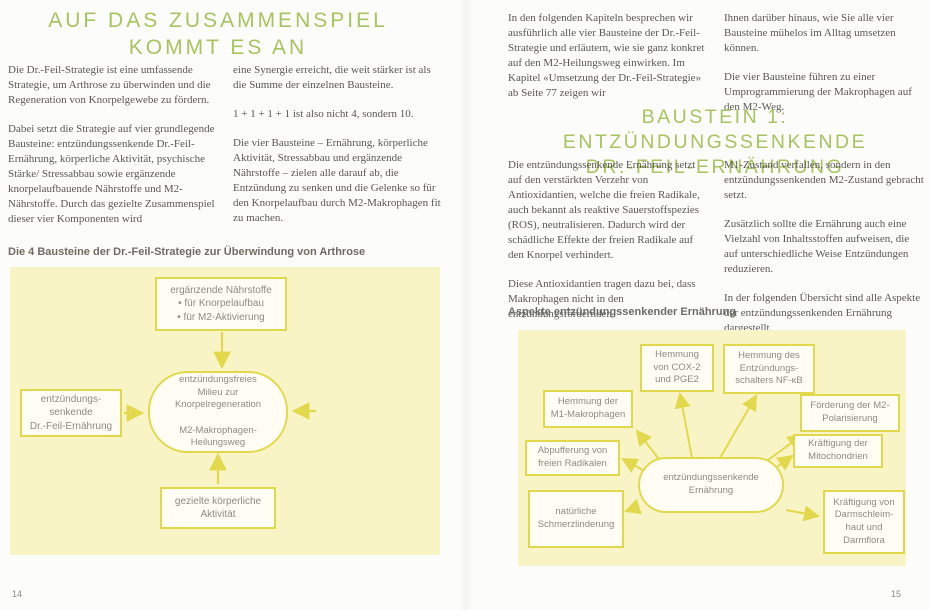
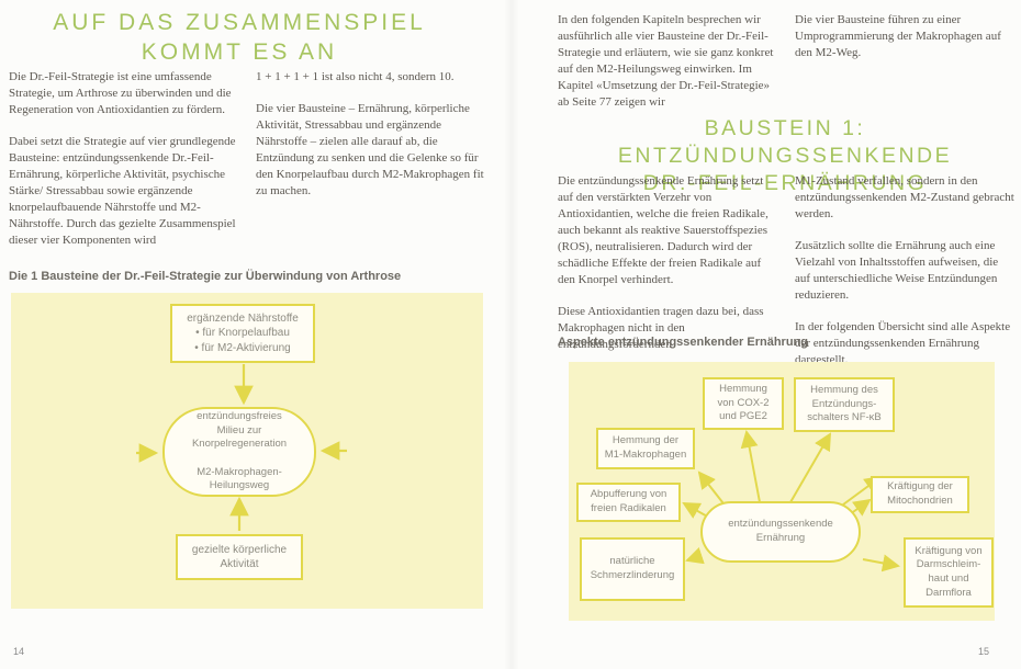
  AUF DAS ZUSAMMENSPIEL
  KOMMT ES AN
- Die Dr.-Feil-Strategie ist eine umfassende Strategie, um Arthrose zu überwinden und die Regeneration von Knorpelgewebe zu fördern.
+ Die Dr.-Feil-Strategie ist eine umfassende Strategie, um Arthrose zu überwinden und die Regeneration von Antioxidantien zu fördern.
  Dabei setzt die Strategie auf vier grundlegende Bausteine: entzündungssenkende Dr.-Feil-Ernährung, körperliche Aktivität, psychische Stärke/ Stressabbau sowie ergänzende knorpelaufbauende Nährstoffe und M2-Nährstoffe. Durch das gezielte Zusammenspiel dieser vier Komponenten wird
- eine Synergie erreicht, die weit stärker ist als die Summe der einzelnen Bausteine.
  1 + 1 + 1 + 1 ist also nicht 4, sondern 10.
  Die vier Bausteine – Ernährung, körperliche Aktivität, Stressabbau und ergänzende Nährstoffe – zielen alle darauf ab, die Entzündung zu senken und die Gelenke so für den Knorpelaufbau durch M2-Makrophagen fit zu machen.
- Die 4 Bausteine der Dr.-Feil-Strategie zur Überwindung von Arthrose
+ Die 1 Bausteine der Dr.-Feil-Strategie zur Überwindung von Arthrose
  ergänzende Nährstoffe
  • für Knorpelaufbau
  • für M2-Aktivierung
- entzündungs-
- senkende
- Dr.-Feil-Ernährung
  entzündungsfreies
  Milieu zur
  Knorpelregeneration
  M2-Makrophagen-
  Heilungsweg
  gezielte körperliche
  Aktivität
  14
  In den folgenden Kapiteln besprechen wir ausführlich alle vier Bausteine der Dr.-Feil-Strategie und erläutern, wie sie ganz konkret auf den M2-Heilungsweg einwirken. Im Kapitel «Umsetzung der Dr.-Feil-Strategie» ab Seite 77 zeigen wir
- Ihnen darüber hinaus, wie Sie alle vier Bausteine mühelos im Alltag umsetzen können.
  Die vier Bausteine führen zu einer Umprogrammierung der Makrophagen auf den M2-Weg.
  BAUSTEIN 1: ENTZÜNDUNGSSENKENDE
  DR.-FEIL-ERNÄHRUNG
  Die entzündungssenkende Ernährung setzt auf den verstärkten Verzehr von Antioxidantien, welche die freien Radikale, auch bekannt als reaktive Sauerstoffspezies (ROS), neutralisieren. Dadurch wird der schädliche Effekte der freien Radikale auf den Knorpel verhindert.
  Diese Antioxidantien tragen dazu bei, dass Makrophagen nicht in den entzündungsfördernden
- M1-Zustand verfallen, sondern in den entzündungssenkenden M2-Zustand gebracht setzt.
+ M1-Zustand verfallen, sondern in den entzündungssenkenden M2-Zustand gebracht werden.
  Zusätzlich sollte die Ernährung auch eine Vielzahl von Inhaltsstoffen aufweisen, die auf unterschiedliche Weise Entzündungen reduzieren.
  In der folgenden Übersicht sind alle Aspekte der entzündungssenkenden Ernährung dargestellt.
  Aspekte entzündungssenkender Ernährung
  Hemmung der
  M1-Makrophagen
  Hemmung
  von COX-2
  und PGE2
  Hemmung des
  Entzündungs-
  schalters NF-κB
- Förderung der M2-
- Polarisierung
  Abpufferung von
  freien Radikalen
  Kräftigung der
  Mitochondrien
  natürliche
  Schmerzlinderung
  Kräftigung von
  Darmschleim-
  haut und
  Darmflora
  entzündungssenkende
  Ernährung
  15
